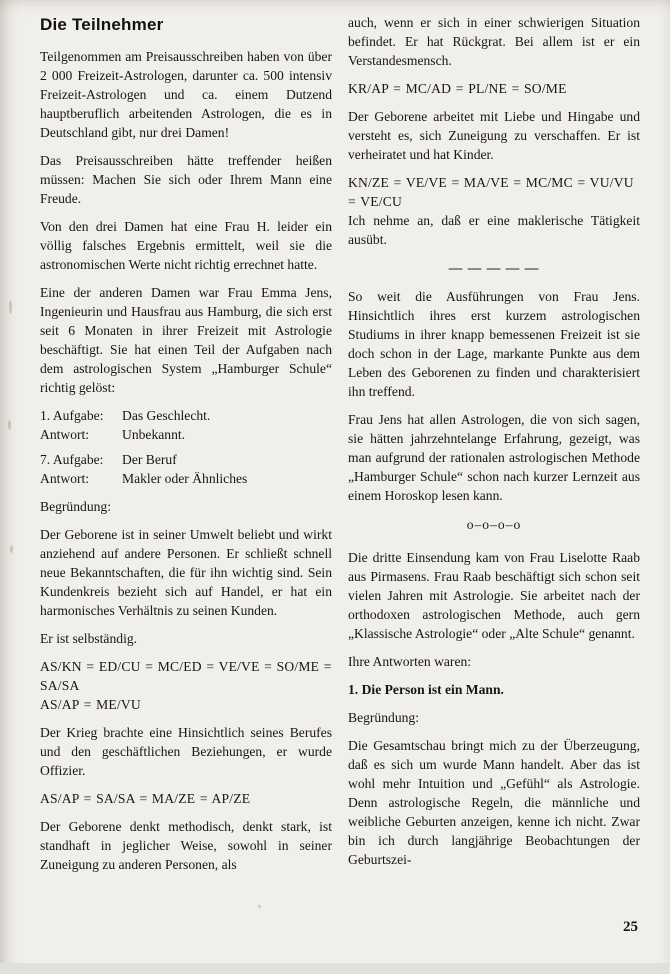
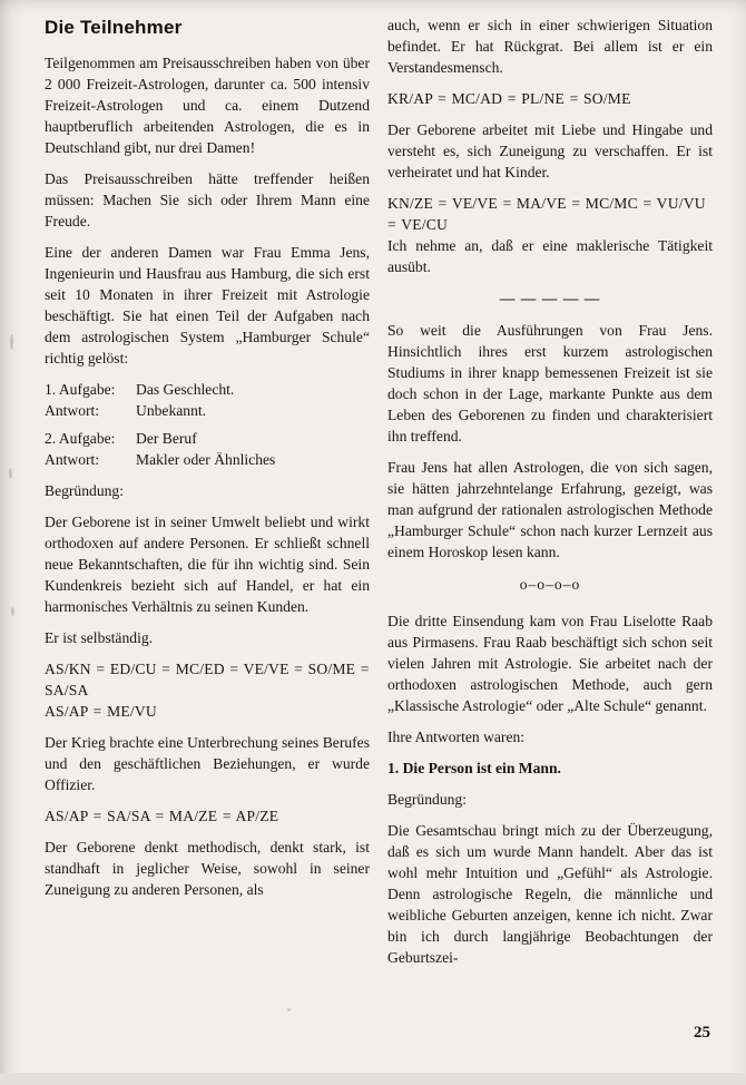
  Die Teilnehmer
  Teilgenommen am Preisausschreiben haben von über 2 000 Freizeit-Astrologen, darunter ca. 500 intensiv Freizeit-Astrologen und ca. einem Dutzend hauptberuflich arbeitenden Astrologen, die es in Deutschland gibt, nur drei Damen!
  Das Preisausschreiben hätte treffender heißen müssen: Machen Sie sich oder Ihrem Mann eine Freude.
- Von den drei Damen hat eine Frau H. leider ein völlig falsches Ergebnis ermittelt, weil sie die astronomischen Werte nicht richtig errechnet hatte.
- Eine der anderen Damen war Frau Emma Jens, Ingenieurin und Hausfrau aus Hamburg, die sich erst seit 6 Monaten in ihrer Freizeit mit Astrologie beschäftigt. Sie hat einen Teil der Aufgaben nach dem astrologischen System „Hamburger Schule“ richtig gelöst:
+ Eine der anderen Damen war Frau Emma Jens, Ingenieurin und Hausfrau aus Hamburg, die sich erst seit 10 Monaten in ihrer Freizeit mit Astrologie beschäftigt. Sie hat einen Teil der Aufgaben nach dem astrologischen System „Hamburger Schule“ richtig gelöst:
  1. Aufgabe:
  Das Geschlecht.
  Antwort:
  Unbekannt.
- 7. Aufgabe:
+ 2. Aufgabe:
  Der Beruf
  Antwort:
  Makler oder Ähnliches
  Begründung:
- Der Geborene ist in seiner Umwelt beliebt und wirkt anziehend auf andere Personen. Er schließt schnell neue Bekanntschaften, die für ihn wichtig sind. Sein Kundenkreis bezieht sich auf Handel, er hat ein harmonisches Verhältnis zu seinen Kunden.
+ Der Geborene ist in seiner Umwelt beliebt und wirkt orthodoxen auf andere Personen. Er schließt schnell neue Bekanntschaften, die für ihn wichtig sind. Sein Kundenkreis bezieht sich auf Handel, er hat ein harmonisches Verhältnis zu seinen Kunden.
  Er ist selbständig.
  AS/KN = ED/CU = MC/ED = VE/VE = SO/ME = SA/SA
  AS/AP = ME/VU
- Der Krieg brachte eine Hinsichtlich seines Berufes und den geschäftlichen Beziehungen, er wurde Offizier.
+ Der Krieg brachte eine Unterbrechung seines Berufes und den geschäftlichen Beziehungen, er wurde Offizier.
  AS/AP = SA/SA = MA/ZE = AP/ZE
  Der Geborene denkt methodisch, denkt stark, ist standhaft in jeglicher Weise, sowohl in seiner Zuneigung zu anderen Personen, als
  auch, wenn er sich in einer schwierigen Situation befindet. Er hat Rückgrat. Bei allem ist er ein Verstandesmensch.
  KR/AP = MC/AD = PL/NE = SO/ME
  Der Geborene arbeitet mit Liebe und Hingabe und versteht es, sich Zuneigung zu verschaffen. Er ist verheiratet und hat Kinder.
  KN/ZE = VE/VE = MA/VE = MC/MC = VU/VU = VE/CU
  Ich nehme an, daß er eine maklerische Tätigkeit ausübt.
  — — — — —
  So weit die Ausführungen von Frau Jens. Hinsichtlich ihres erst kurzem astrologischen Studiums in ihrer knapp bemessenen Freizeit ist sie doch schon in der Lage, markante Punkte aus dem Leben des Geborenen zu finden und charakterisiert ihn treffend.
  Frau Jens hat allen Astrologen, die von sich sagen, sie hätten jahrzehntelange Erfahrung, gezeigt, was man aufgrund der rationalen astrologischen Methode „Hamburger Schule“ schon nach kurzer Lernzeit aus einem Horoskop lesen kann.
  o–o–o–o
  Die dritte Einsendung kam von Frau Liselotte Raab aus Pirmasens. Frau Raab beschäftigt sich schon seit vielen Jahren mit Astrologie. Sie arbeitet nach der orthodoxen astrologischen Methode, auch gern „Klassische Astrologie“ oder „Alte Schule“ genannt.
  Ihre Antworten waren:
  1. Die Person ist ein Mann.
  Begründung:
  Die Gesamtschau bringt mich zu der Überzeugung, daß es sich um wurde Mann handelt. Aber das ist wohl mehr Intuition und „Gefühl“ als Astrologie. Denn astrologische Regeln, die männliche und weibliche Geburten anzeigen, kenne ich nicht. Zwar bin ich durch langjährige Beobachtungen der Geburtszei-
  25
